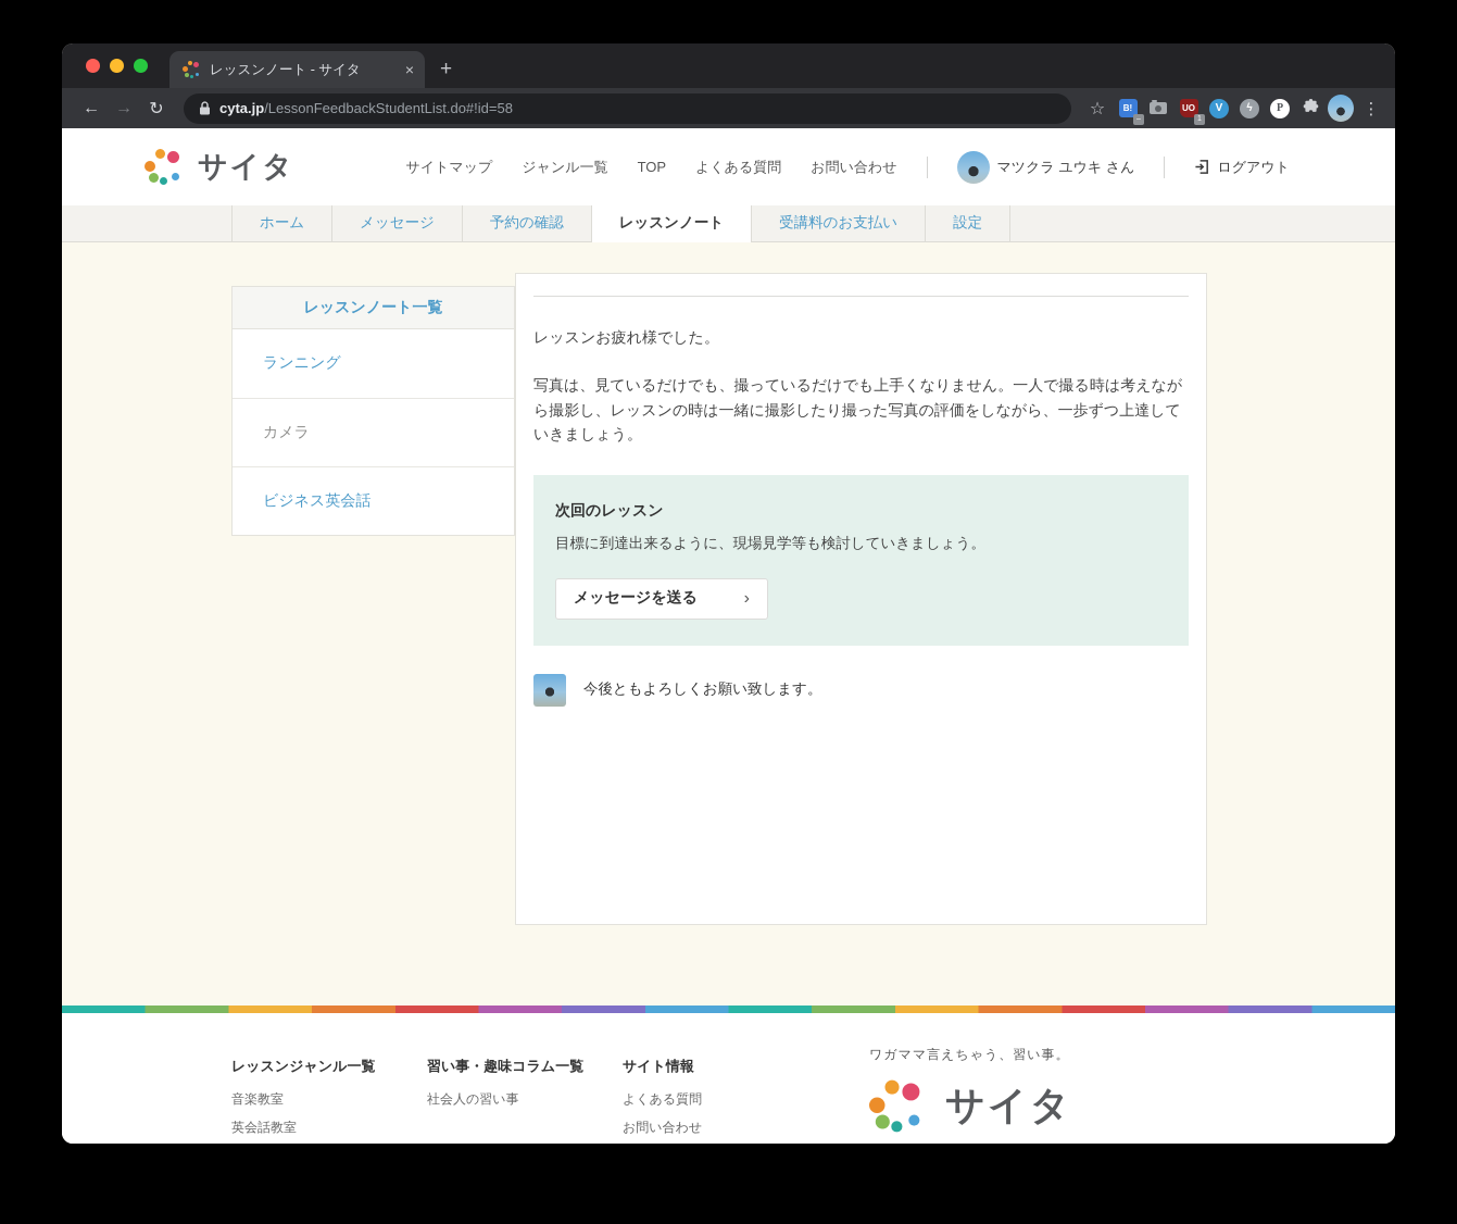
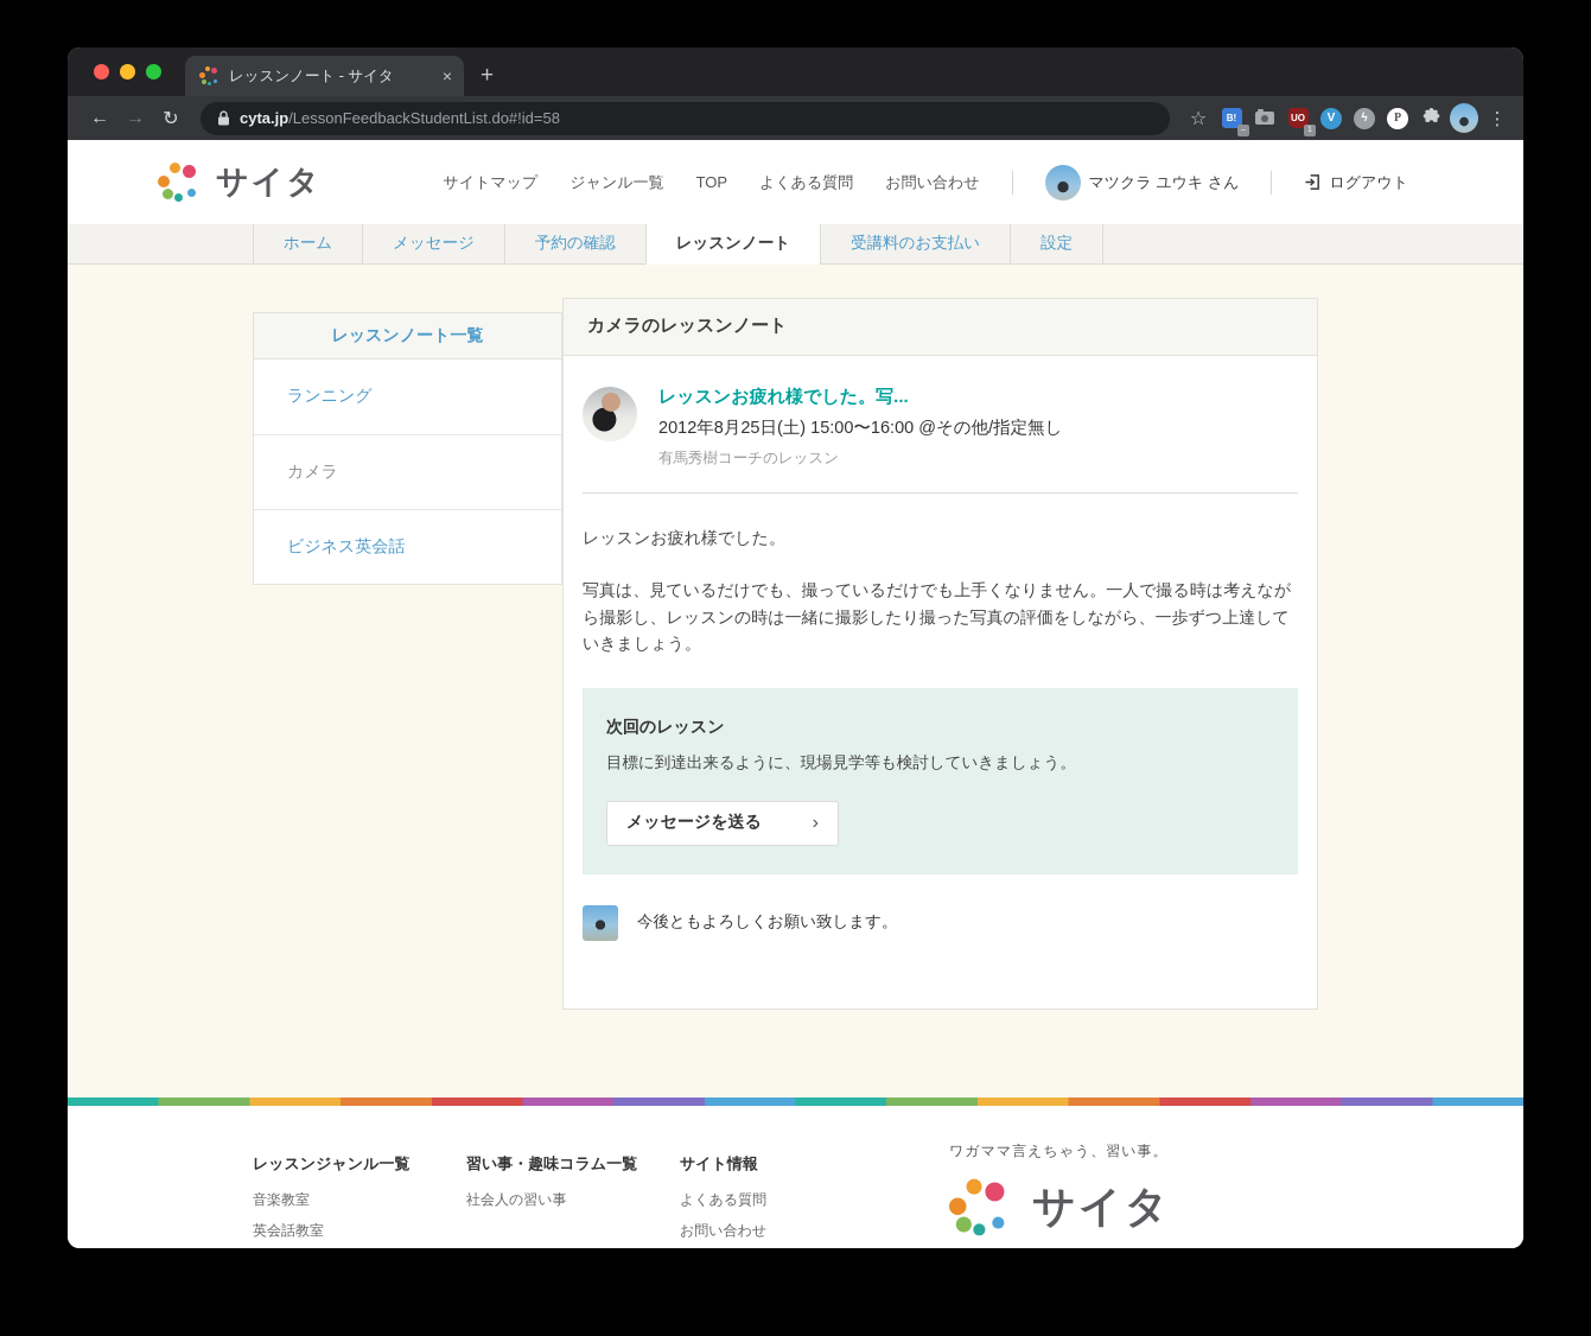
  レッスンノート - サイタ
  ×
  +
  ←
  →
  ↻
  cyta.jp/LessonFeedbackStudentList.do#!id=58
  ☆
  B!
  UO
  V
  ϟ
  P
  ⋮
  サイタ
  サイトマップ
  ジャンル一覧
  TOP
  よくある質問
  お問い合わせ
  マツクラ ユウキ さん
  ログアウト
  ホーム
  メッセージ
  予約の確認
  レッスンノート
  受講料のお支払い
  設定
  レッスンノート一覧
  ランニング
  カメラ
  ビジネス英会話
+ カメラのレッスンノート
+ レッスンお疲れ様でした。写...
+ 2012年8月25日(土) 15:00〜16:00 @その他/指定無し
+ 有馬秀樹コーチのレッスン
  レッスンお疲れ様でした。
  写真は、見ているだけでも、撮っているだけでも上手くなりません。一人で撮る時は考えながら撮影し、レッスンの時は一緒に撮影したり撮った写真の評価をしながら、一歩ずつ上達していきましょう。
  次回のレッスン
  目標に到達出来るように、現場見学等も検討していきましょう。
  メッセージを送る
  ›
  今後ともよろしくお願い致します。
  レッスンジャンル一覧
  音楽教室
  英会話教室
  習い事・趣味コラム一覧
  社会人の習い事
  サイト情報
  よくある質問
  お問い合わせ
  ワガママ言えちゃう、習い事。
  サイタ
